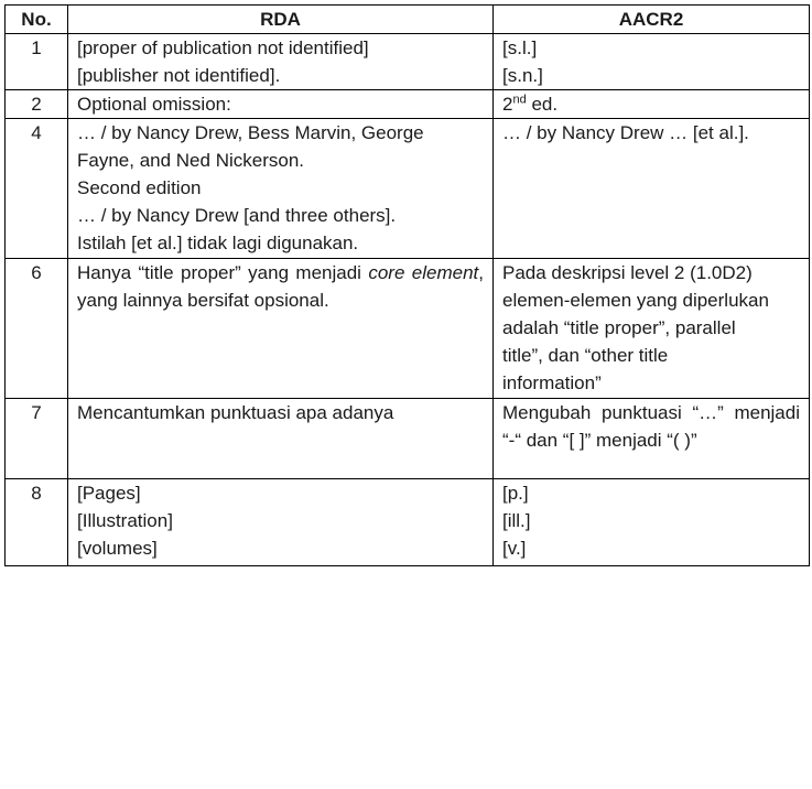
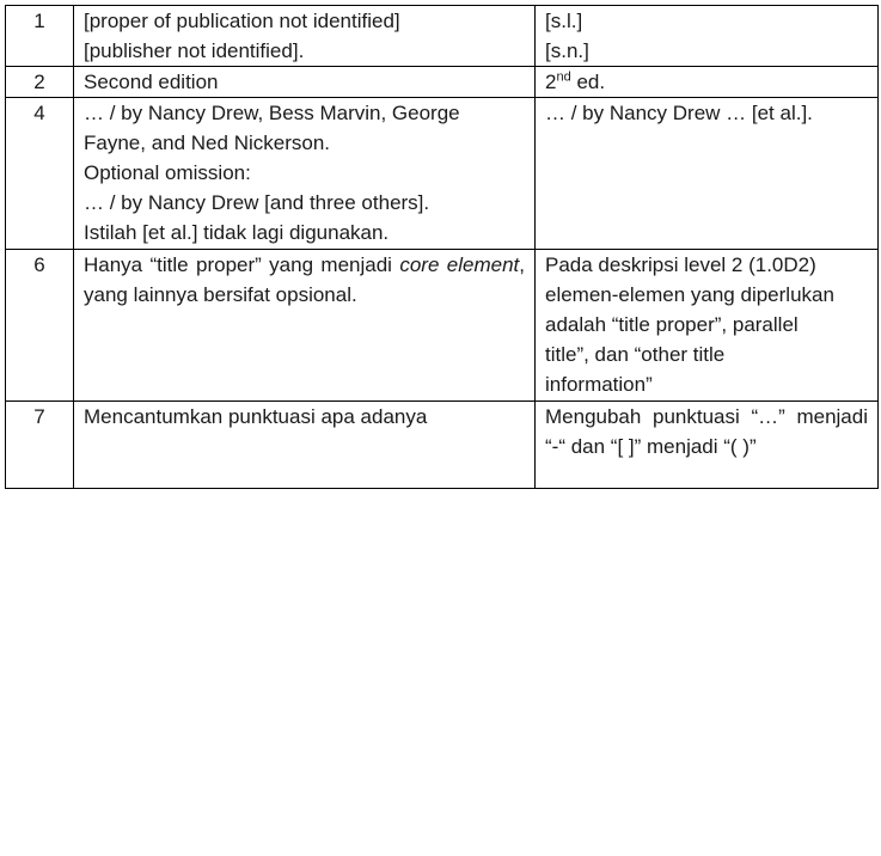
- No.	RDA	AACR2
  1	[proper of publication not identified] [publisher not identified].	[s.l.] [s.n.]
- 2	Optional omission:	2nd ed.
+ 2	Second edition	2nd ed.
- 4	… / by Nancy Drew, Bess Marvin, George Fayne, and Ned Nickerson. Second edition … / by Nancy Drew [and three others]. Istilah [et al.] tidak lagi digunakan.	… / by Nancy Drew … [et al.].
+ 4	… / by Nancy Drew, Bess Marvin, George Fayne, and Ned Nickerson. Optional omission: … / by Nancy Drew [and three others]. Istilah [et al.] tidak lagi digunakan.	… / by Nancy Drew … [et al.].
  6	Hanya “title proper” yang menjadi core element, yang lainnya bersifat opsional.	Pada deskripsi level 2 (1.0D2) elemen-elemen yang diperlukan adalah “title proper”, parallel title”, dan “other title information”
  7	Mencantumkan punktuasi apa adanya	Mengubah punktuasi “…” menjadi “-“ dan “[ ]” menjadi “( )”
- 8	[Pages] [Illustration] [volumes]	[p.] [ill.] [v.]
